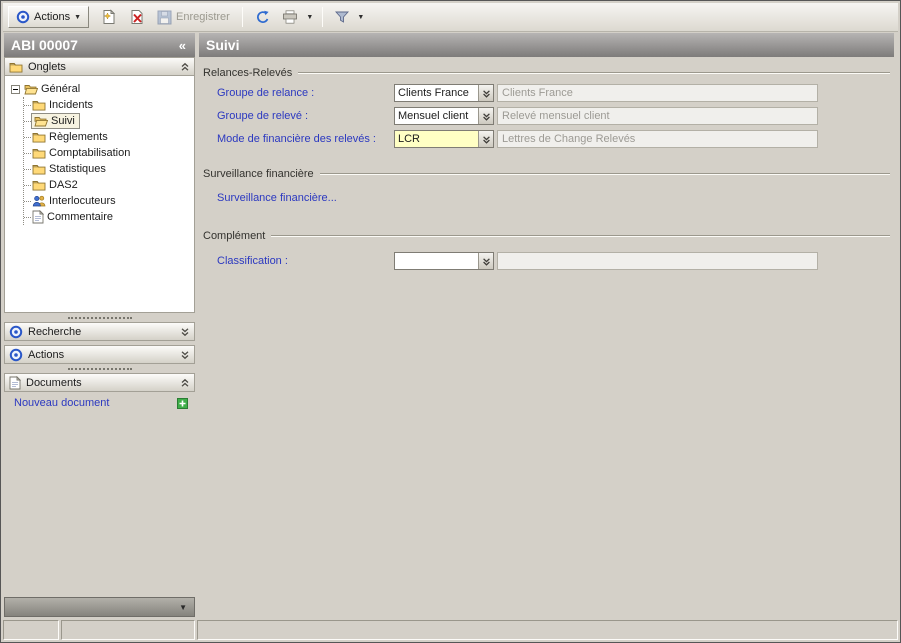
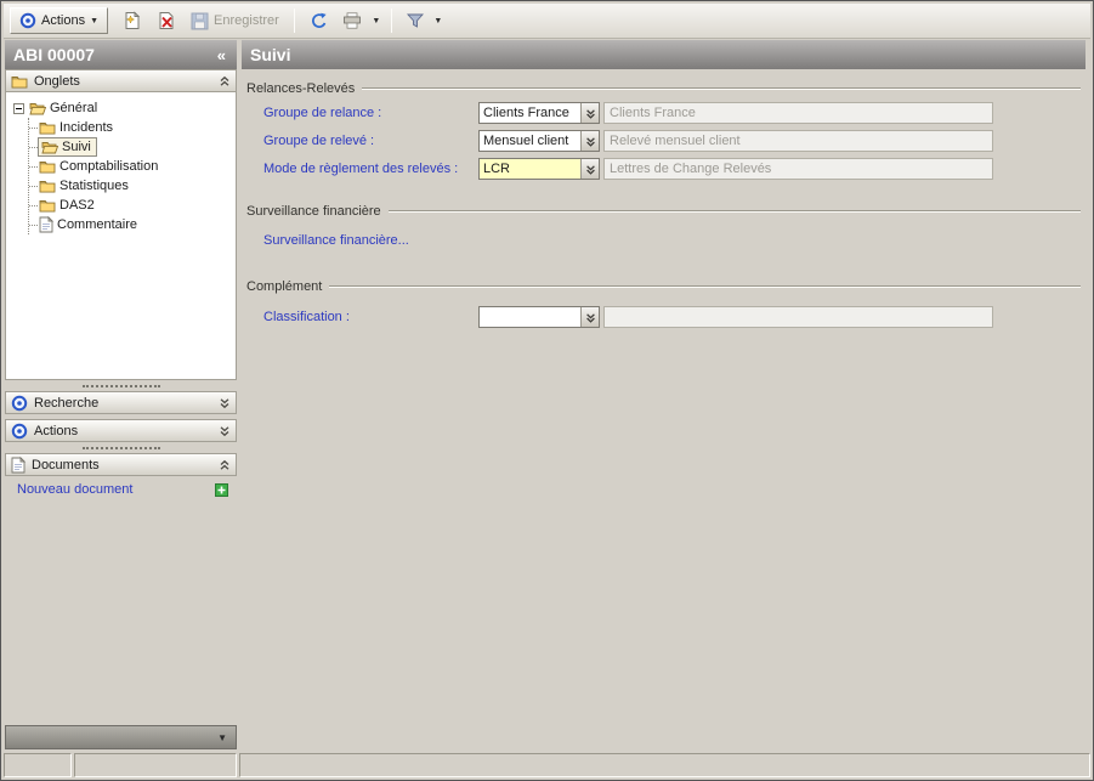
  Actions
  Enregistrer
  ABI 00007
  «
  Onglets
  Général
  Incidents
  Suivi
- Règlements
  Comptabilisation
  Statistiques
  DAS2
- Interlocuteurs
  Commentaire
  Recherche
  Actions
  Documents
  Nouveau document
  ▼
  Suivi
  Relances-Relevés
  Groupe de relance :
  Clients France
  Clients France
  Groupe de relevé :
  Mensuel client
  Relevé mensuel client
- Mode de financière des relevés :
+ Mode de règlement des relevés :
  LCR
  Lettres de Change Relevés
  Surveillance financière
  Surveillance financière...
  Complément
  Classification :
